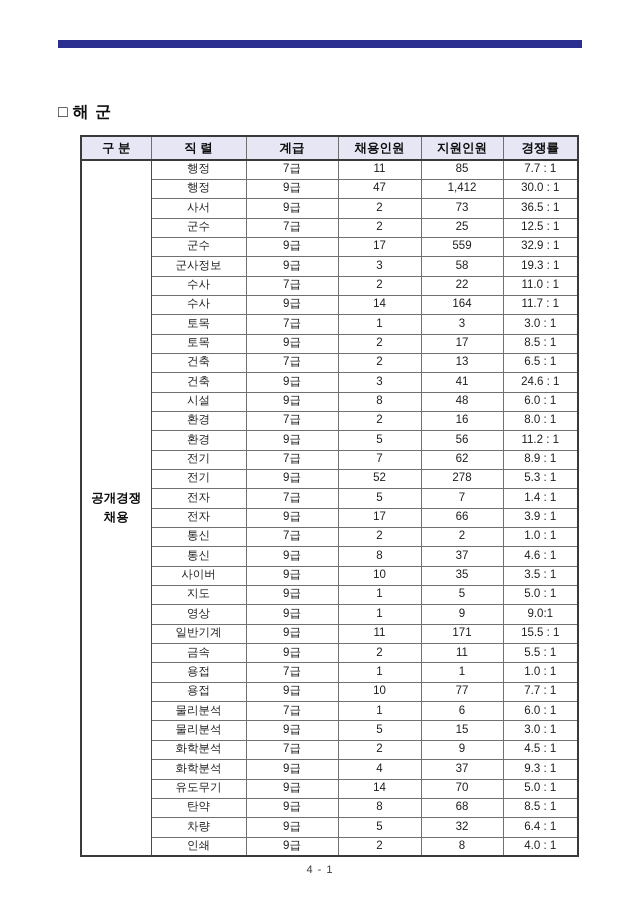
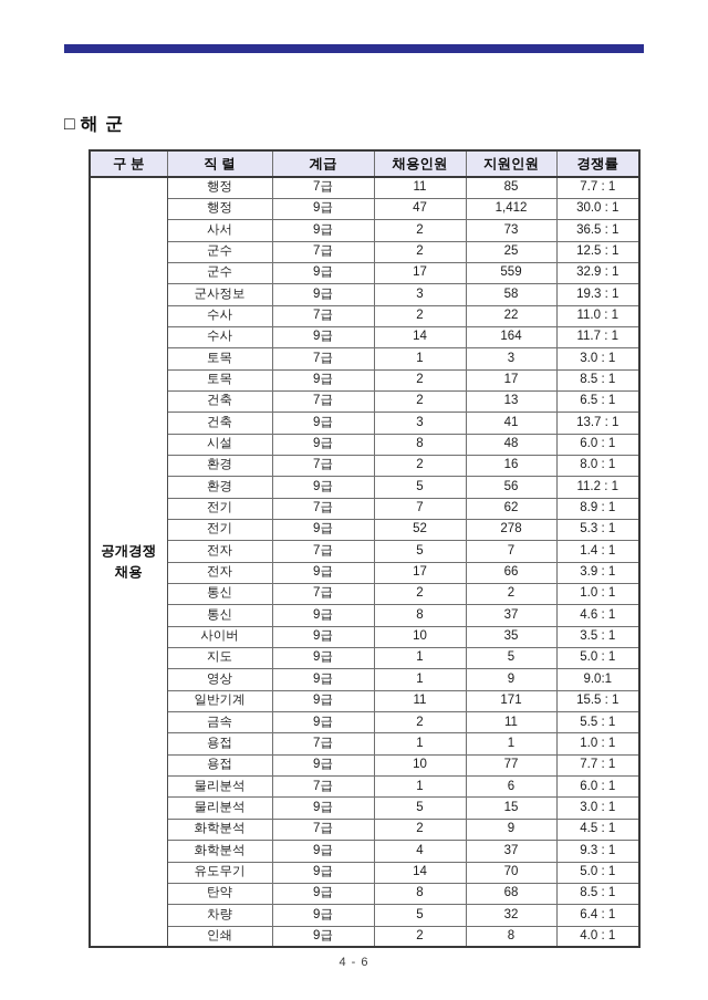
  □ 해 군
  구 분	직 렬	계급	채용인원	지원인원	경쟁률
  공개경쟁채용	행정	7급	11	85	7.7 : 1
  행정	9급	47	1,412	30.0 : 1
  사서	9급	2	73	36.5 : 1
  군수	7급	2	25	12.5 : 1
  군수	9급	17	559	32.9 : 1
  군사정보	9급	3	58	19.3 : 1
  수사	7급	2	22	11.0 : 1
  수사	9급	14	164	11.7 : 1
  토목	7급	1	3	3.0 : 1
  토목	9급	2	17	8.5 : 1
  건축	7급	2	13	6.5 : 1
- 건축	9급	3	41	24.6 : 1
+ 건축	9급	3	41	13.7 : 1
  시설	9급	8	48	6.0 : 1
  환경	7급	2	16	8.0 : 1
  환경	9급	5	56	11.2 : 1
  전기	7급	7	62	8.9 : 1
  전기	9급	52	278	5.3 : 1
  전자	7급	5	7	1.4 : 1
  전자	9급	17	66	3.9 : 1
  통신	7급	2	2	1.0 : 1
  통신	9급	8	37	4.6 : 1
  사이버	9급	10	35	3.5 : 1
  지도	9급	1	5	5.0 : 1
  영상	9급	1	9	9.0:1
  일반기계	9급	11	171	15.5 : 1
  금속	9급	2	11	5.5 : 1
  용접	7급	1	1	1.0 : 1
  용접	9급	10	77	7.7 : 1
  물리분석	7급	1	6	6.0 : 1
  물리분석	9급	5	15	3.0 : 1
  화학분석	7급	2	9	4.5 : 1
  화학분석	9급	4	37	9.3 : 1
  유도무기	9급	14	70	5.0 : 1
  탄약	9급	8	68	8.5 : 1
  차량	9급	5	32	6.4 : 1
  인쇄	9급	2	8	4.0 : 1
- 4 - 1
+ 4 - 6
